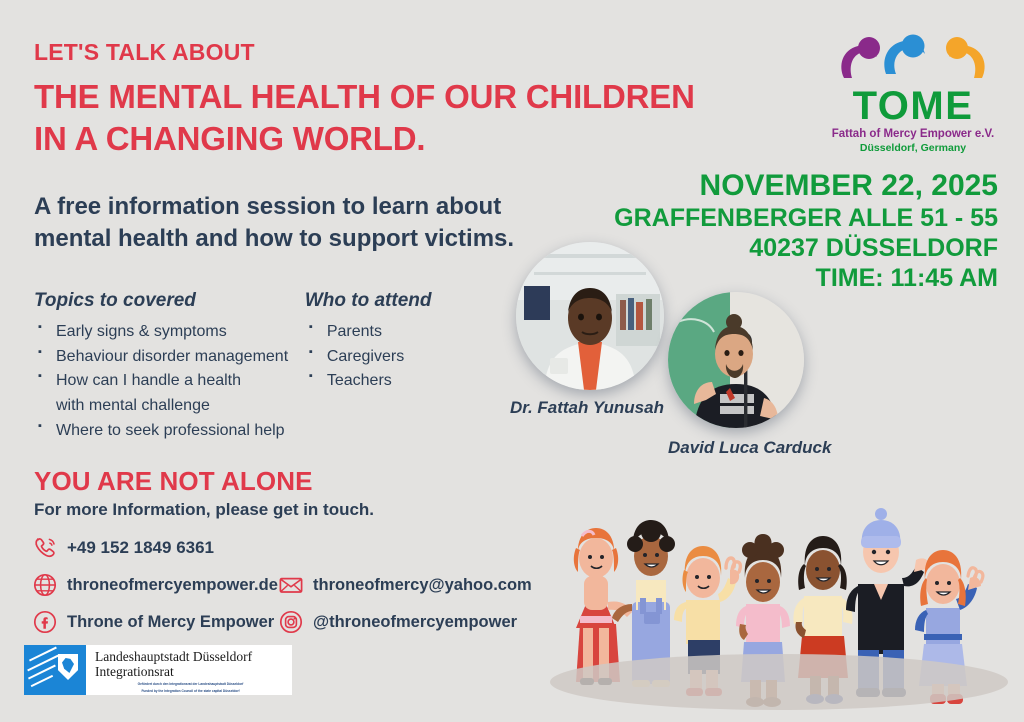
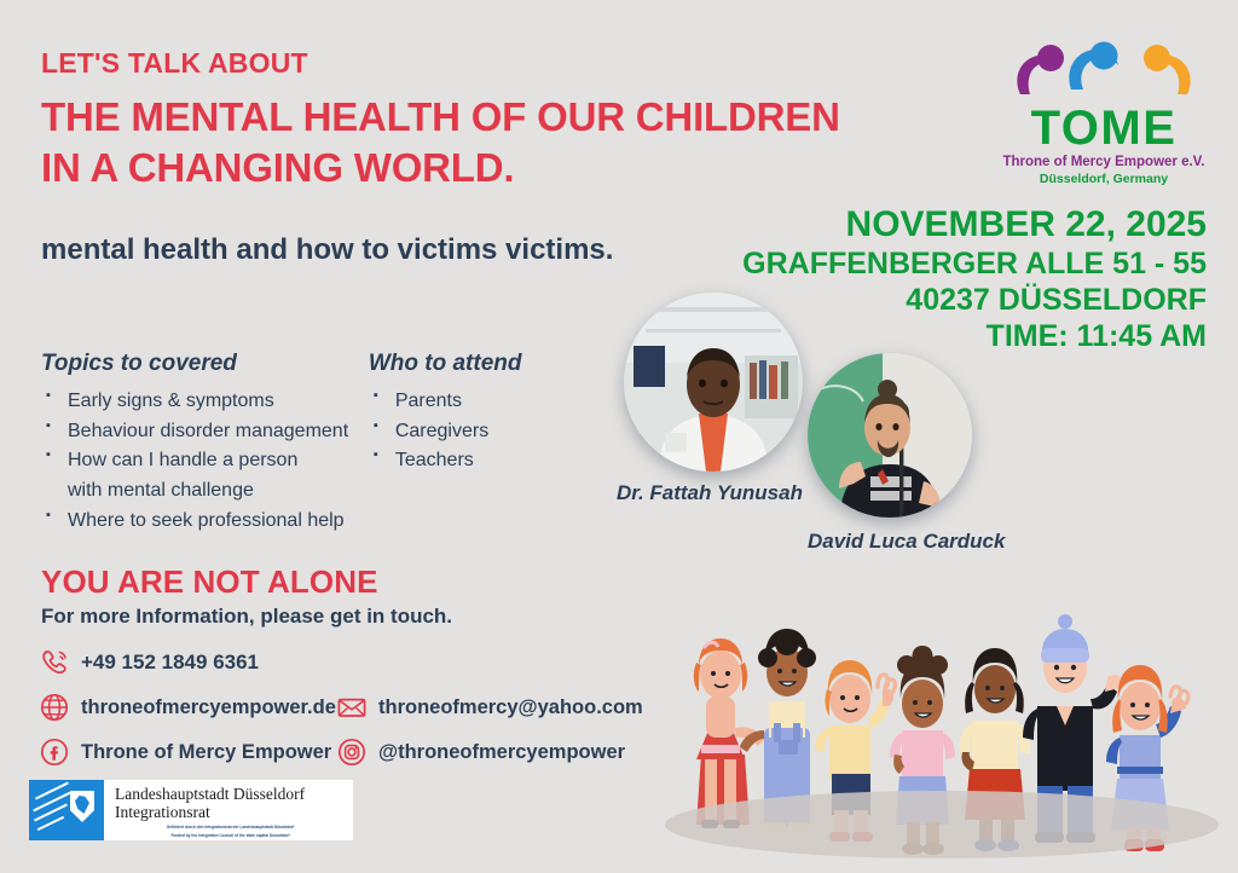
  LET'S TALK ABOUT
  THE MENTAL HEALTH OF OUR CHILDREN
  IN A CHANGING WORLD.
- A free information session to learn about
- mental health and how to support victims.
+ mental health and how to victims victims.
  Topics to covered
  Early signs & symptoms
  Behaviour disorder management
- How can I handle a health
+ How can I handle a person
  with mental challenge
  Where to seek professional help
  Who to attend
  Parents
  Caregivers
  Teachers
  YOU ARE NOT ALONE
  For more Information, please get in touch.
  +49 152 1849 6361
  throneofmercyempower.de
  throneofmercy@yahoo.com
  Throne of Mercy Empower
  @throneofmercyempower
  Landeshauptstadt Düsseldorf
  Integrationsrat
  TOME
- Fattah of Mercy Empower e.V.
+ Throne of Mercy Empower e.V.
  Düsseldorf, Germany
  NOVEMBER 22, 2025
  GRAFFENBERGER ALLE 51 - 55
  40237 DÜSSELDORF
  TIME: 11:45 AM
  Dr. Fattah Yunusah
  David Luca Carduck
